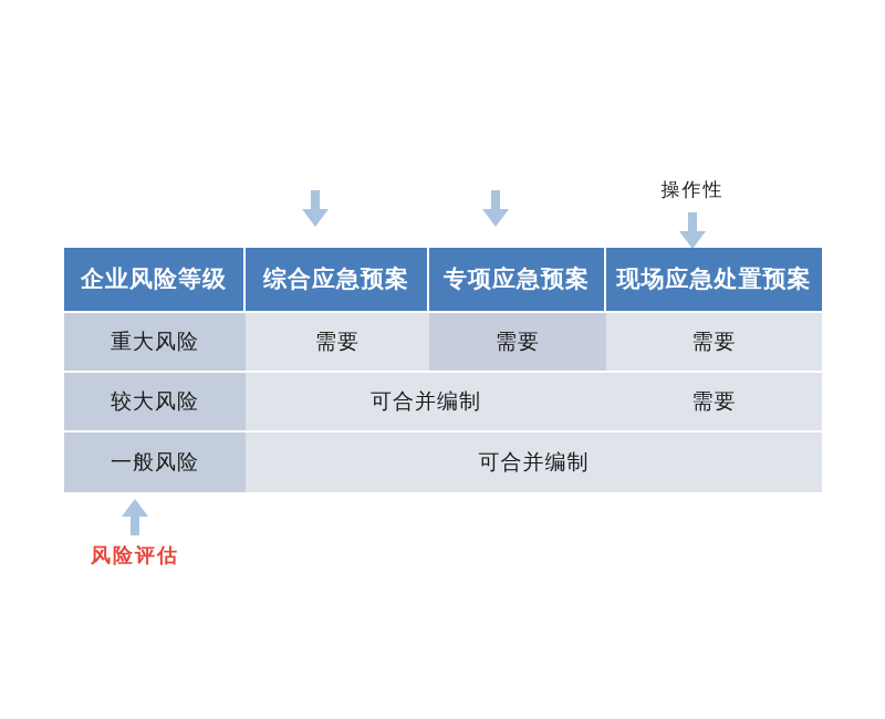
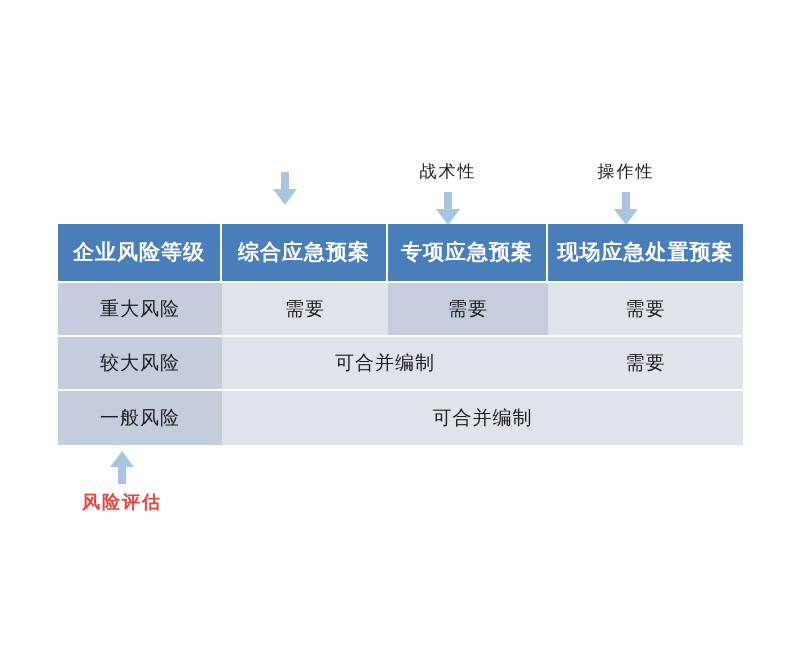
+ 战术性
  操作性
  企业风险等级	综合应急预案	专项应急预案	现场应急处置预案
  重大风险	需要	需要	需要
  较大风险	可合并编制	需要
  一般风险	可合并编制
  风险评估
